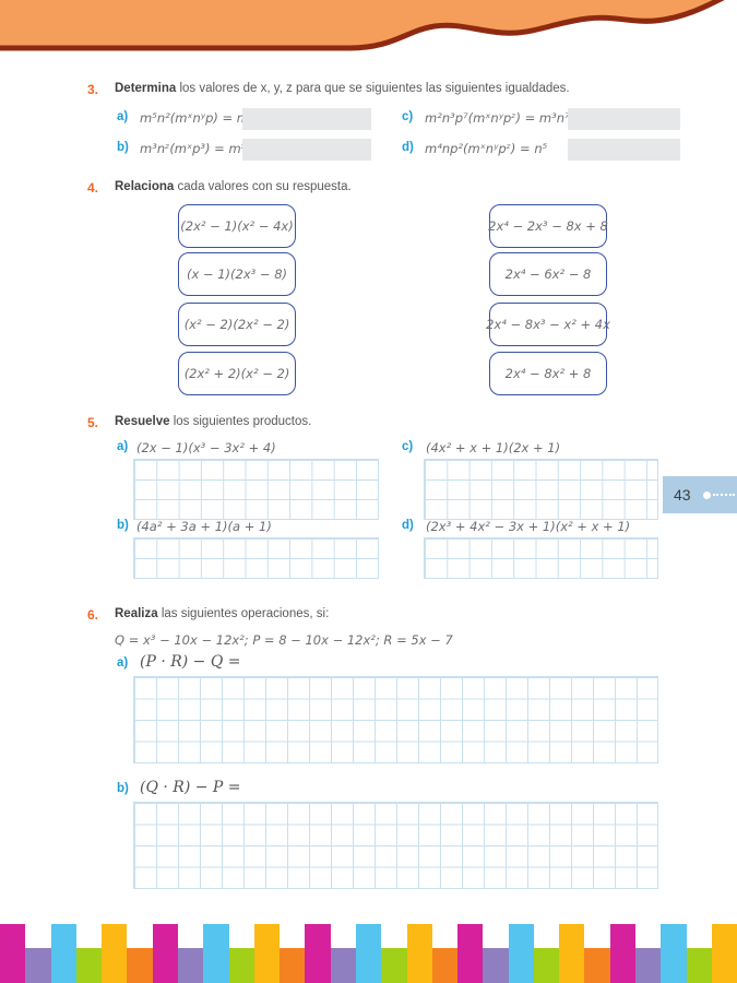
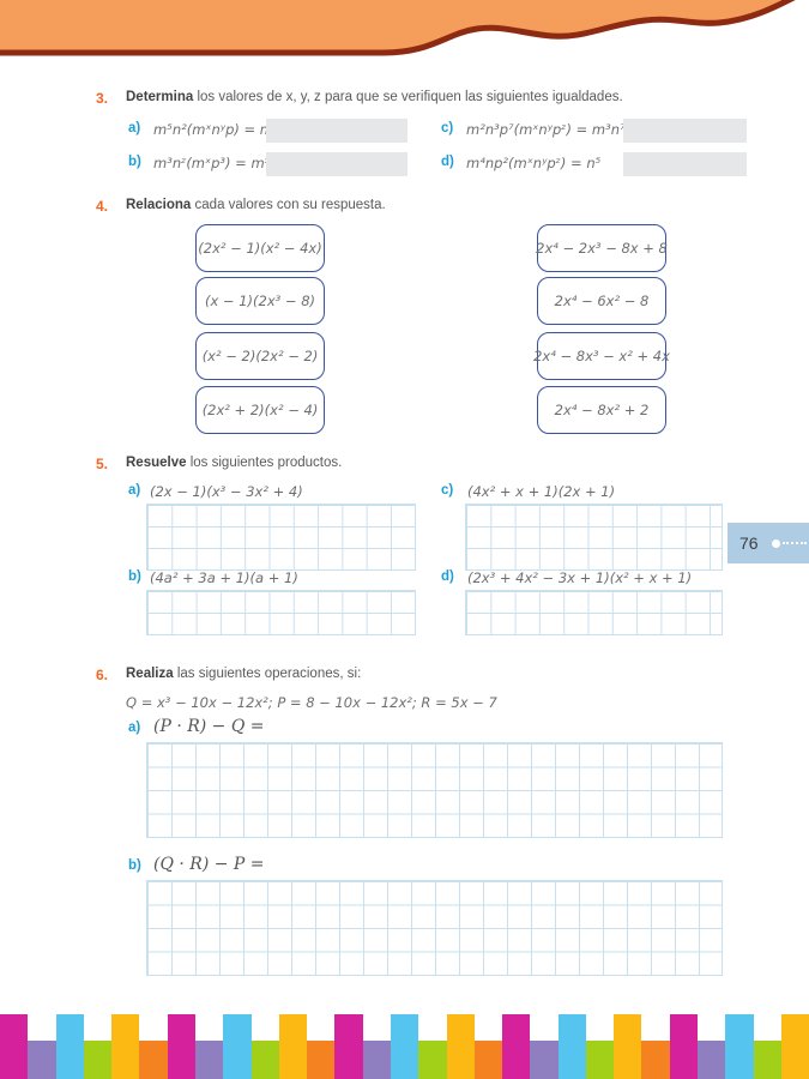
  3.
- Determina los valores de x, y, z para que se siguientes las siguientes igualdades.
+ Determina los valores de x, y, z para que se verifiquen las siguientes igualdades.
  a)
  c)
  m²n³p⁷(mˣnʸpᶻ) = m³n
  b)
  m³nᶻ(mˣp³) = m
  d)
  m⁴np²(mˣnʸpᶻ) = n⁵
  4.
  Relaciona cada valores con su respuesta.
  (2x² − 1)(x² − 4x)
  (x − 1)(2x³ − 8)
  (x² − 2)(2x² − 2)
- (2x² + 2)(x² − 2)
+ (2x² + 2)(x² − 4)
  2x⁴ − 2x³ − 8x + 8
  2x⁴ − 6x² − 8
  2x⁴ − 8x³ − x² + 4x
- 2x⁴ − 8x² + 8
+ 2x⁴ − 8x² + 2
  5.
  Resuelve los siguientes productos.
  a)
  (2x − 1)(x³ − 3x² + 4)
  c)
  (4x² + x + 1)(2x + 1)
  b)
  (4a² + 3a + 1)(a + 1)
  d)
  (2x³ + 4x² − 3x + 1)(x² + x + 1)
- 43
+ 76
  6.
  Realiza las siguientes operaciones, si:
  Q = x³ − 10x − 12x²; P = 8 − 10x − 12x²; R = 5x − 7
  a)
  (P · R) − Q =
  b)
  (Q · R) − P =
